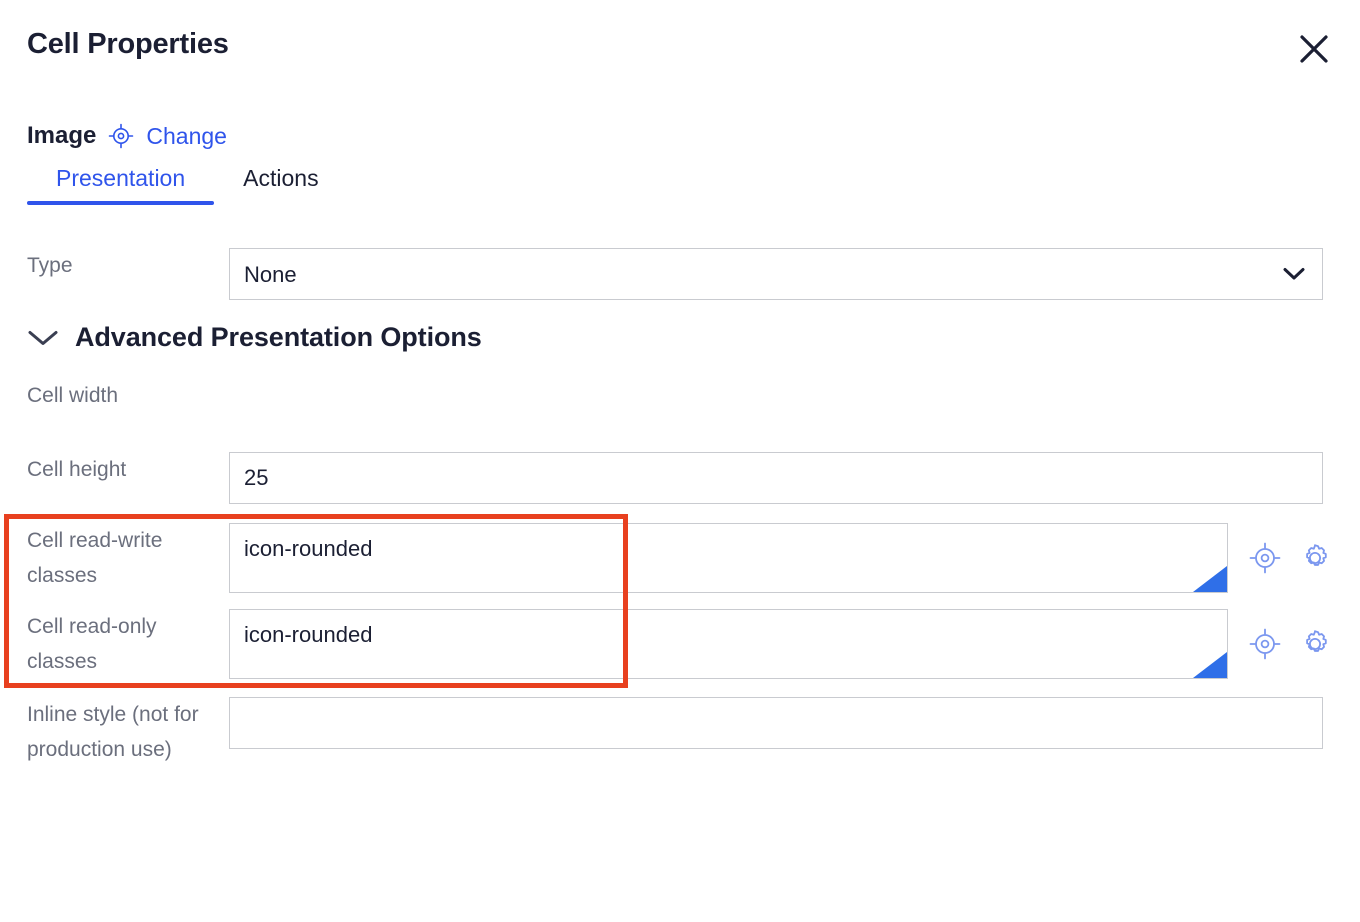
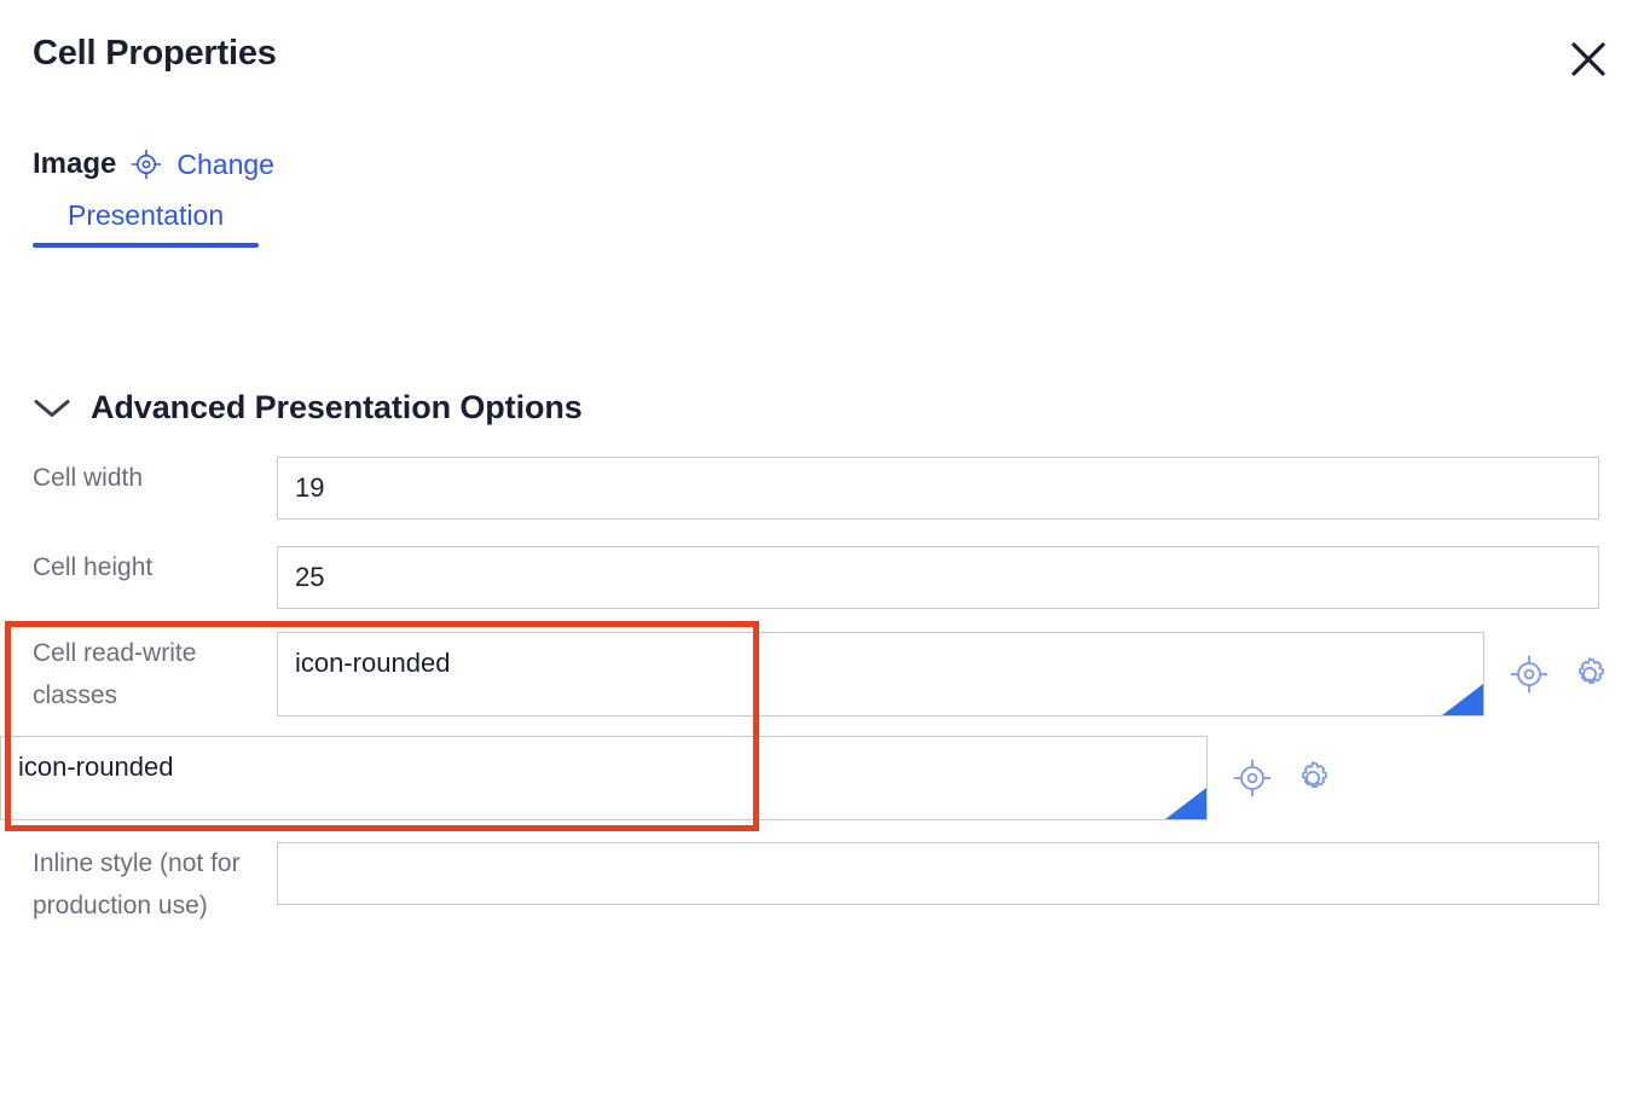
  Cell Properties
  Image
  Change
  Presentation
- Actions
- Type
- None
  Advanced Presentation Options
  Cell width
+ 19
  Cell height
  25
  Cell read-write classes
  icon-rounded
- Cell read-only classes
  icon-rounded
  Inline style (not for production use)
